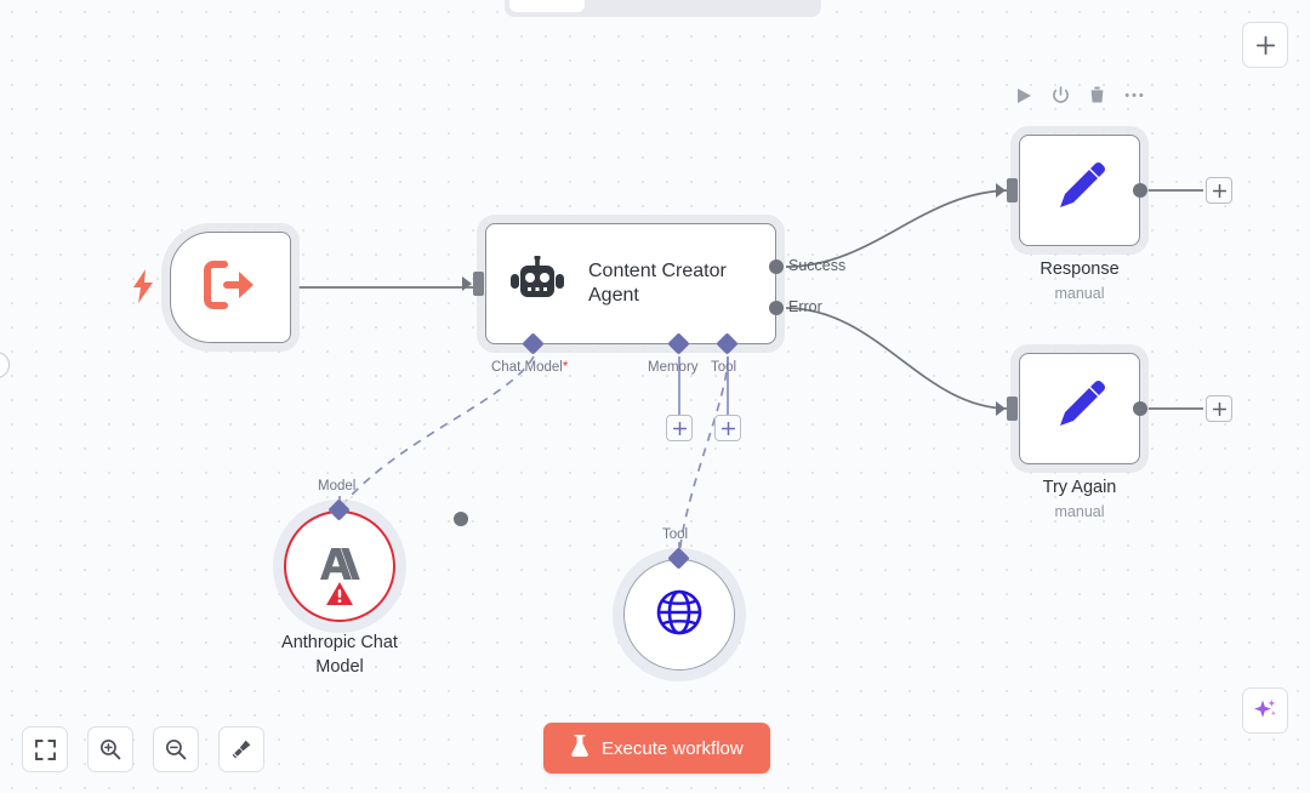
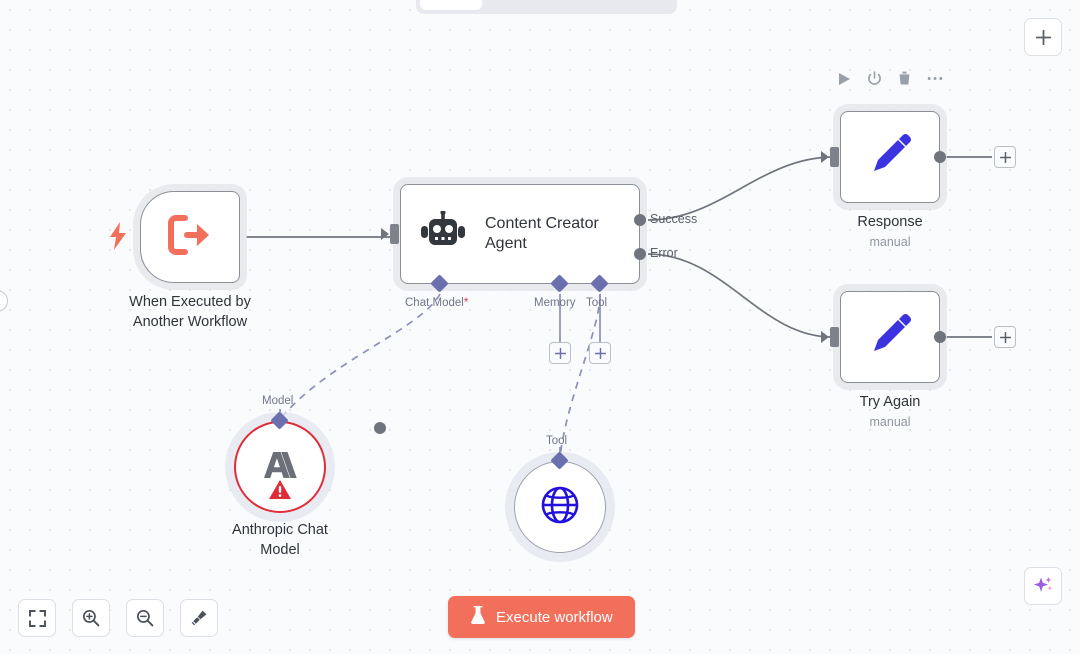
+ When Executed by Another Workflow
  Content Creator Agent
  Success
  Error
  Chat Model*
  Memory
  Tool
  Response
  manual
  Try Again
  manual
  Model
  Anthropic Chat Model
  Tool
  Execute workflow
